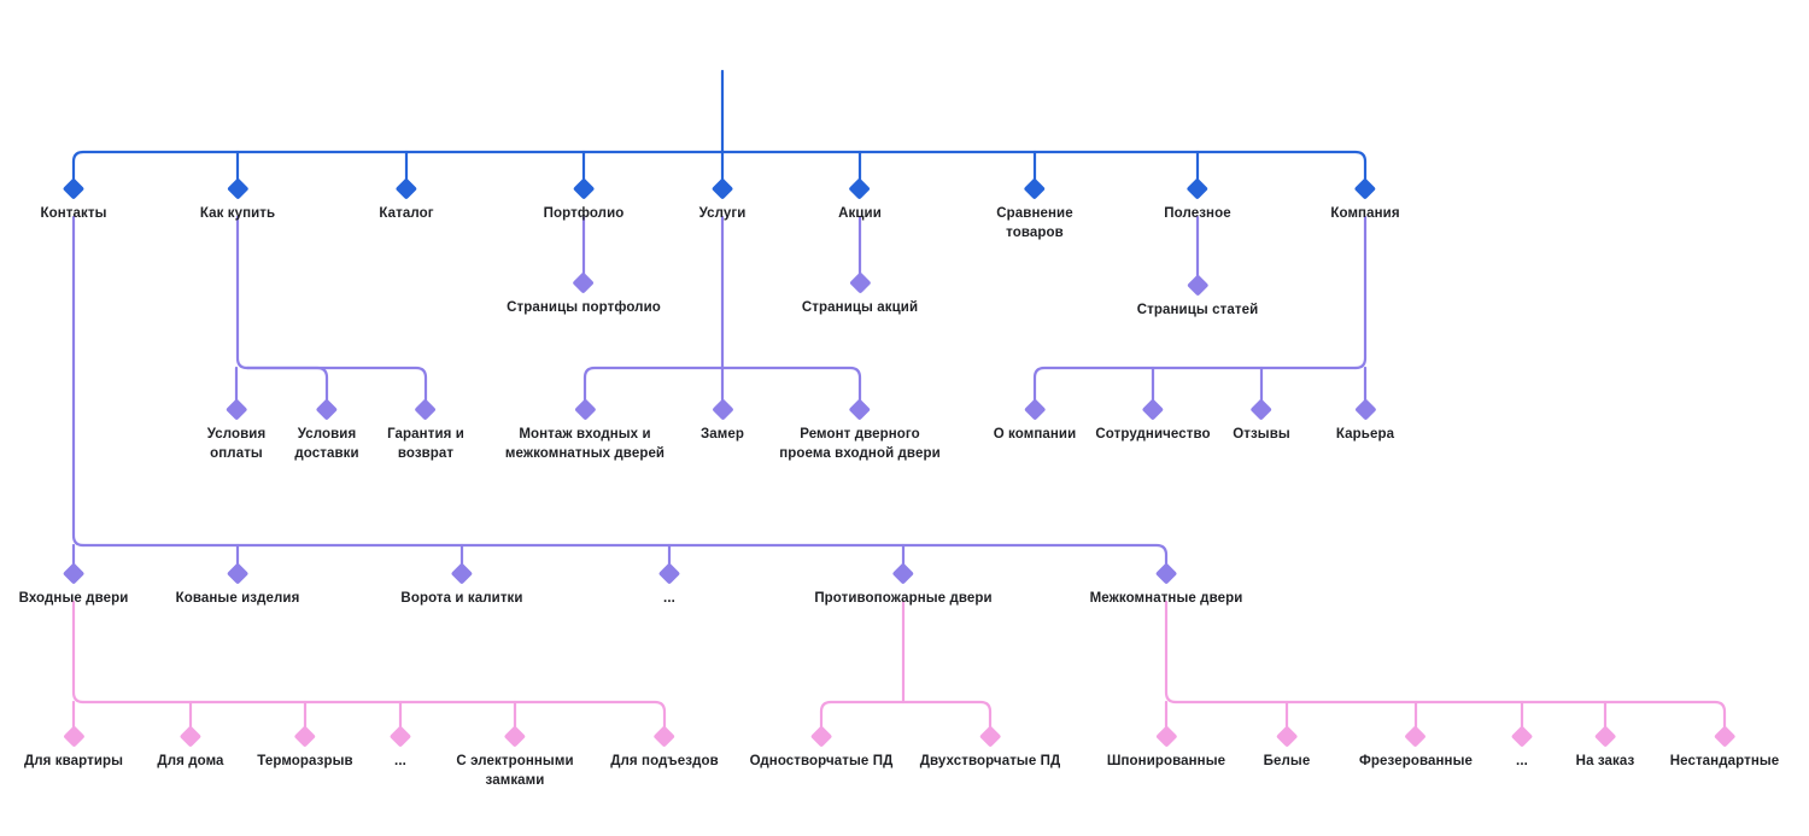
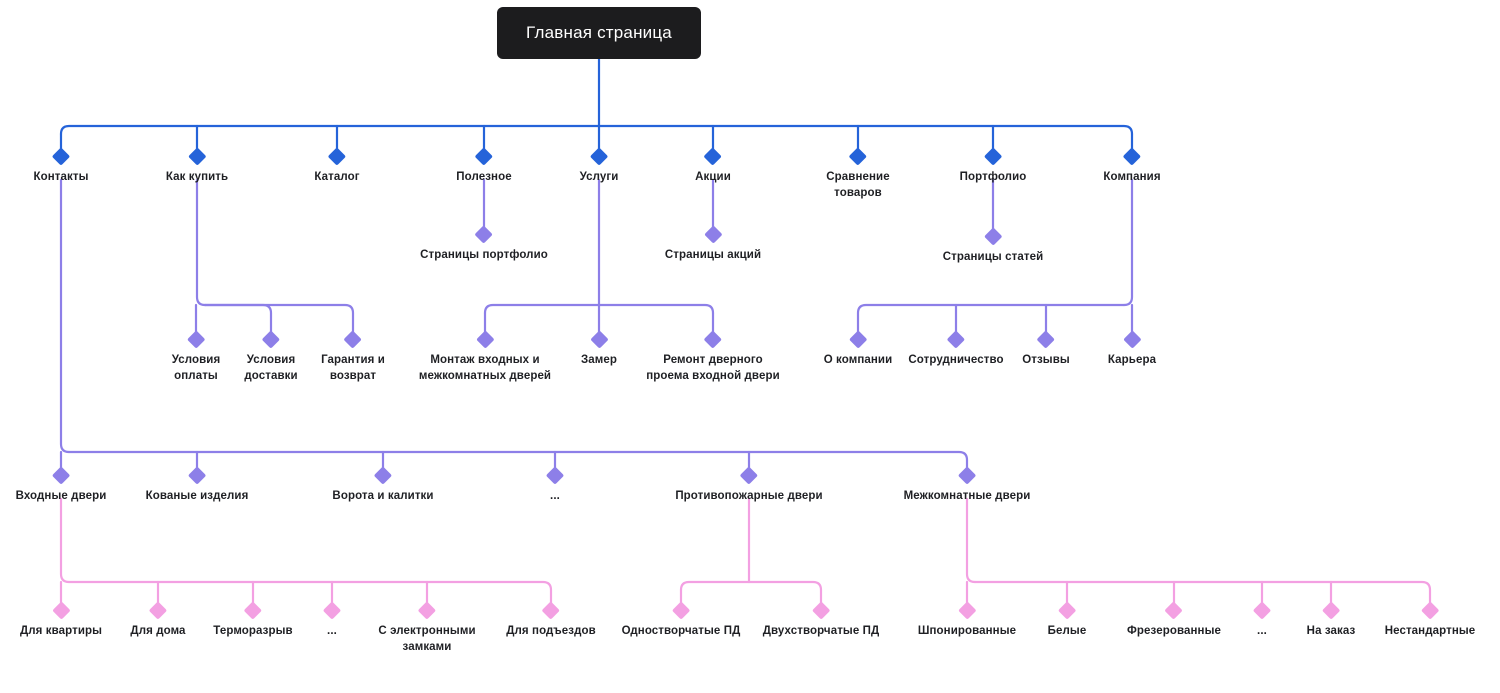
+ Главная страница
  Контакты
  Как купить
  Каталог
- Портфолио
+ Полезное
  Услуги
  Акции
  Сравнение
  товаров
- Полезное
+ Портфолио
  Компания
  Страницы портфолио
  Страницы акций
  Страницы статей
  Условия
  оплаты
  Условия
  доставки
  Гарантия и
  возврат
  Монтаж входных и
  межкомнатных дверей
  Замер
  Ремонт дверного
  проема входной двери
  О компании
  Сотрудничество
  Отзывы
  Карьера
  Входные двери
  Кованые изделия
  Ворота и калитки
  ...
  Противопожарные двери
  Межкомнатные двери
  Для квартиры
  Для дома
  Терморазрыв
  ...
  С электронными
  замками
  Для подъездов
  Одностворчатые ПД
  Двухстворчатые ПД
  Шпонированные
  Белые
  Фрезерованные
  ...
  На заказ
  Нестандартные
